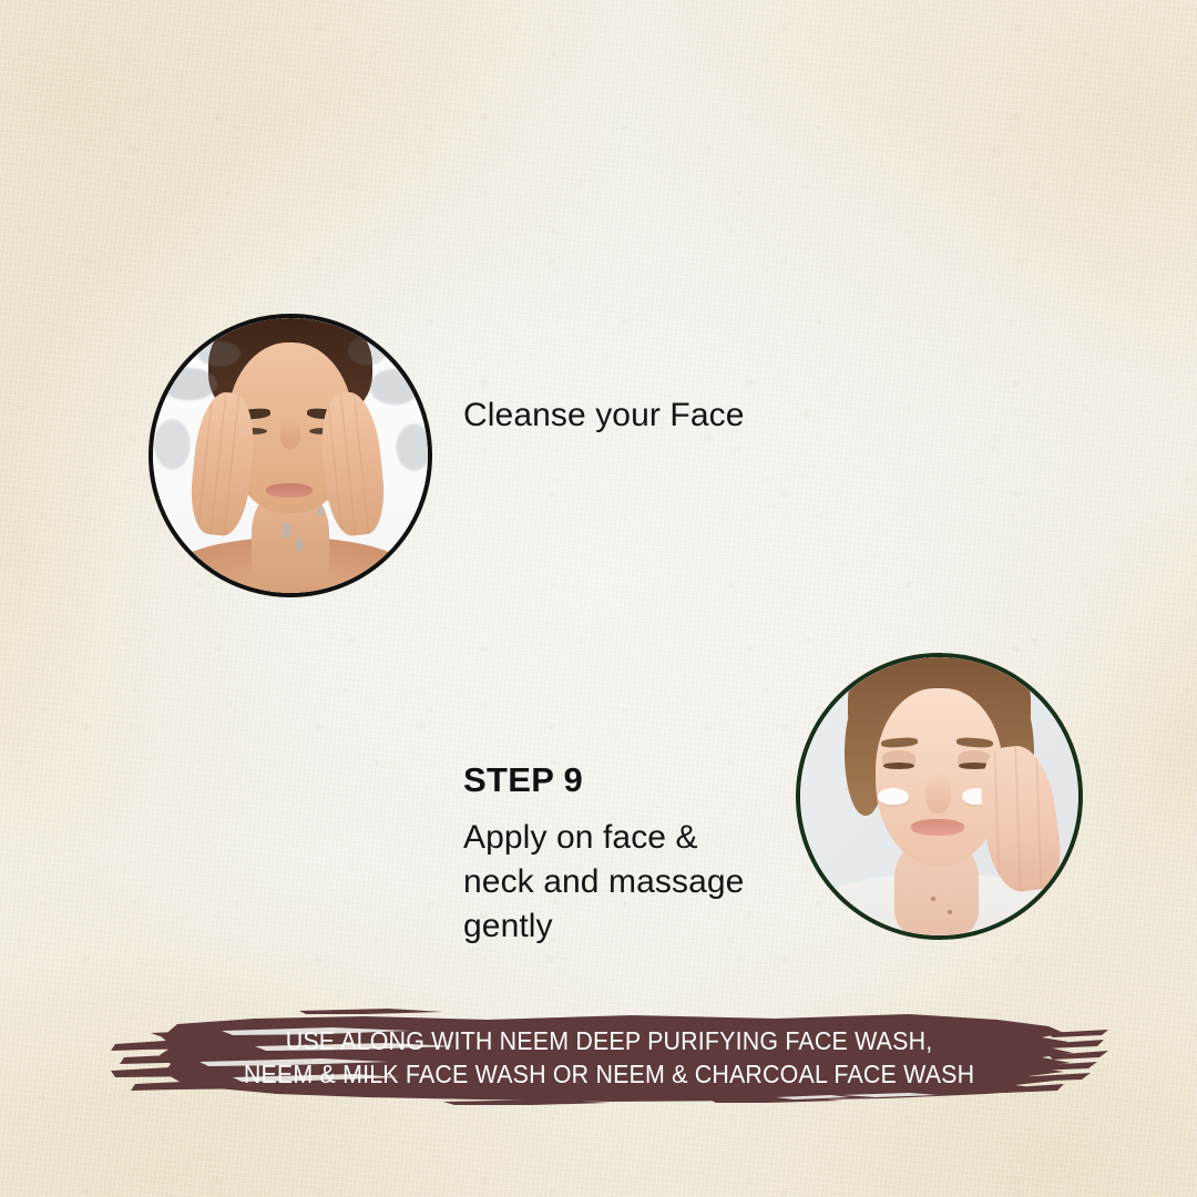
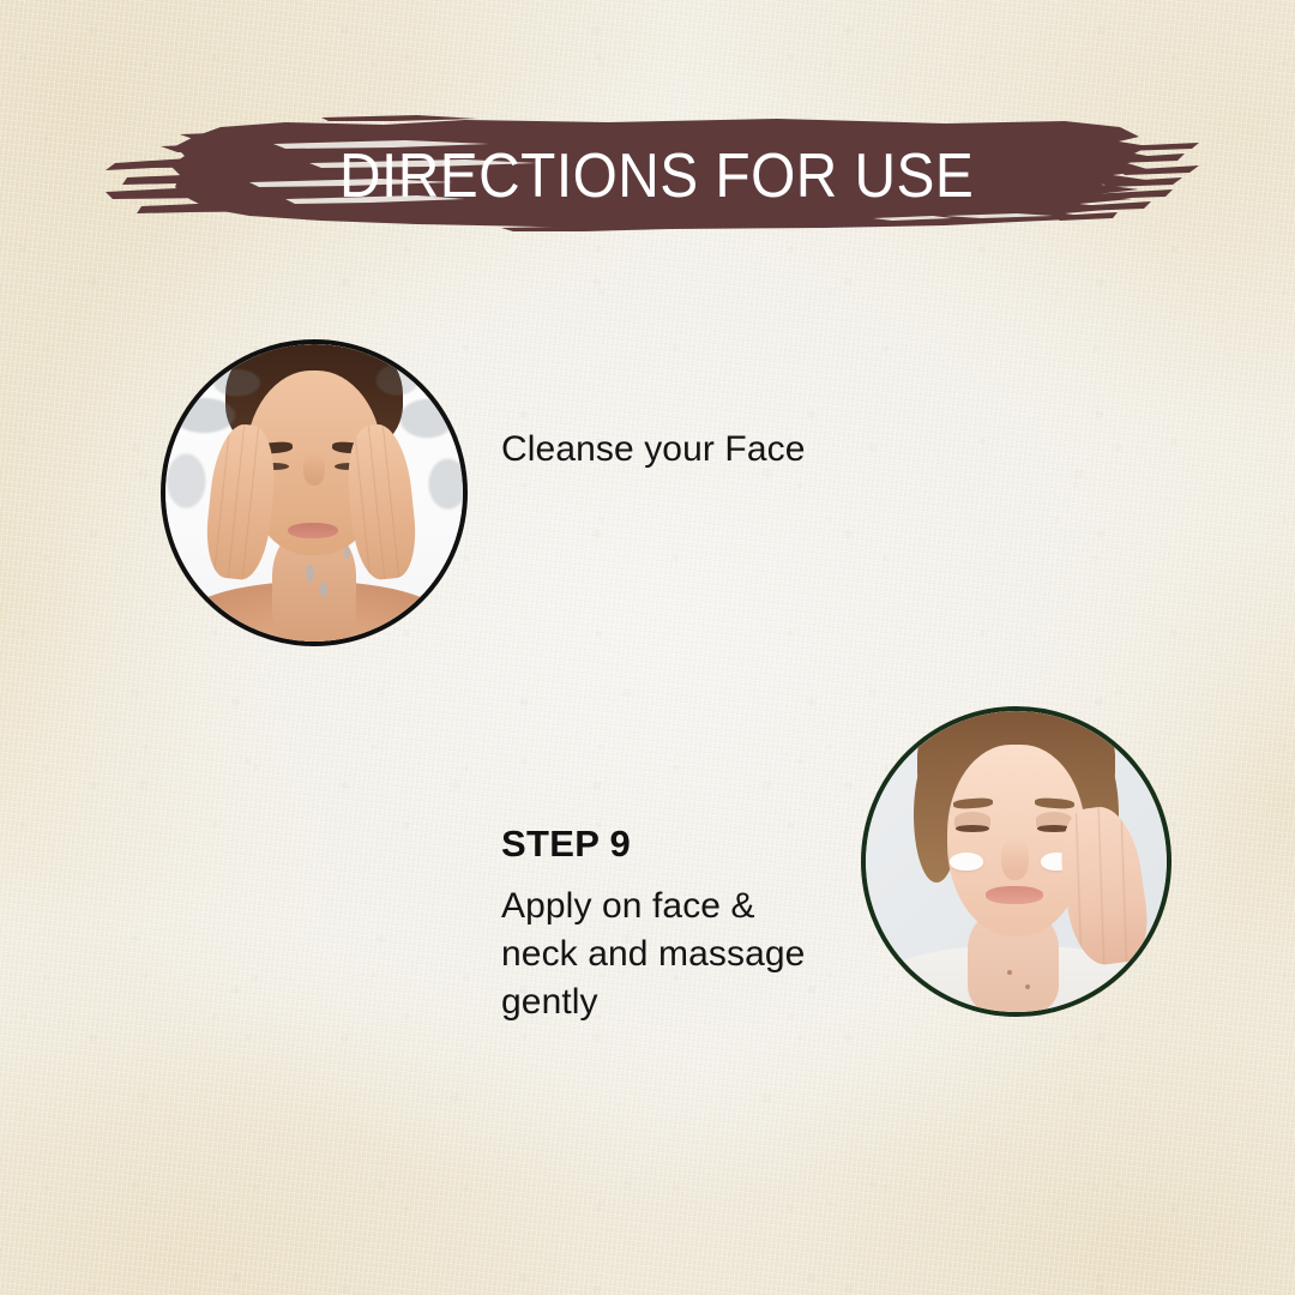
+ DIRECTIONS FOR USE
  Cleanse your Face
  STEP 9
  Apply on face &
  neck and massage
  gently
- USE ALONG WITH NEEM DEEP PURIFYING FACE WASH,
- NEEM & MILK FACE WASH OR NEEM & CHARCOAL FACE WASH
